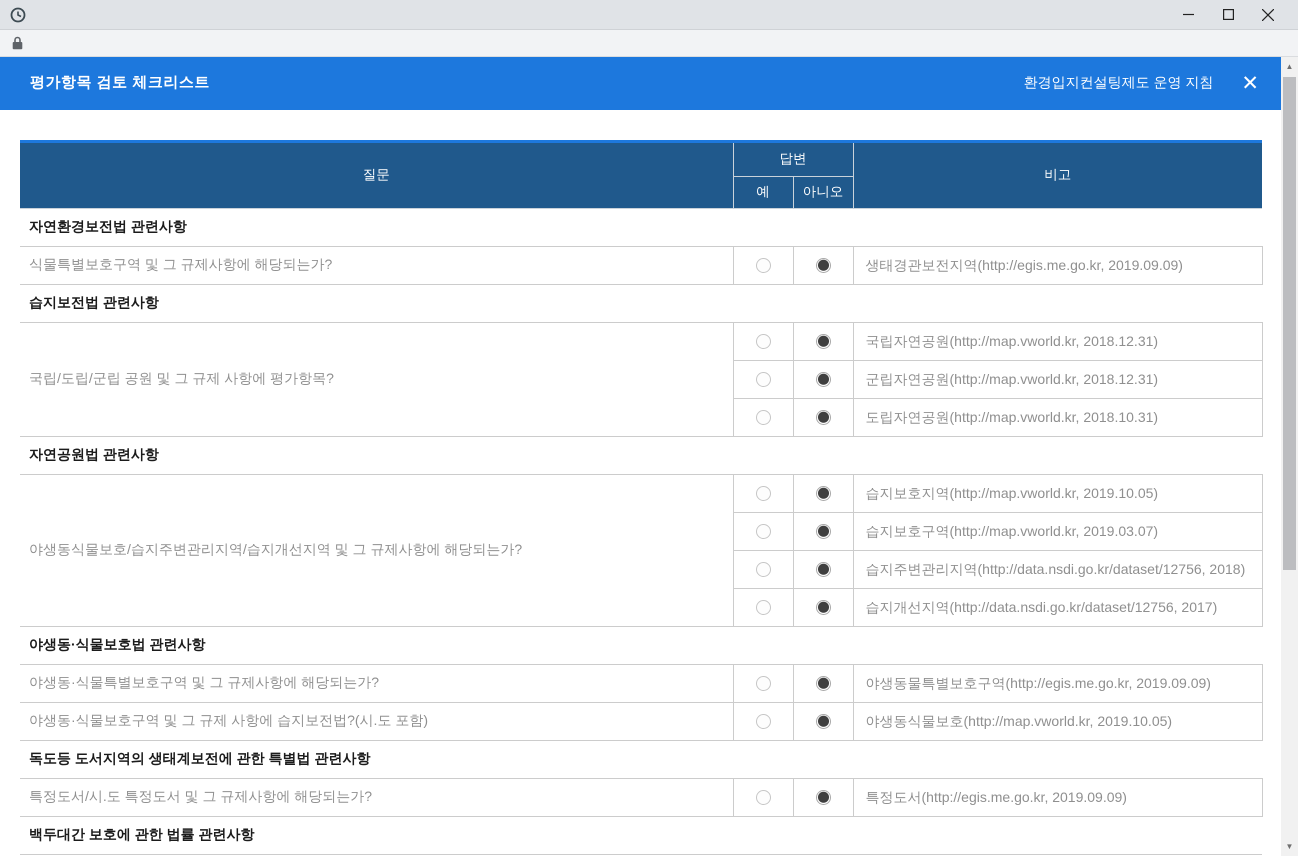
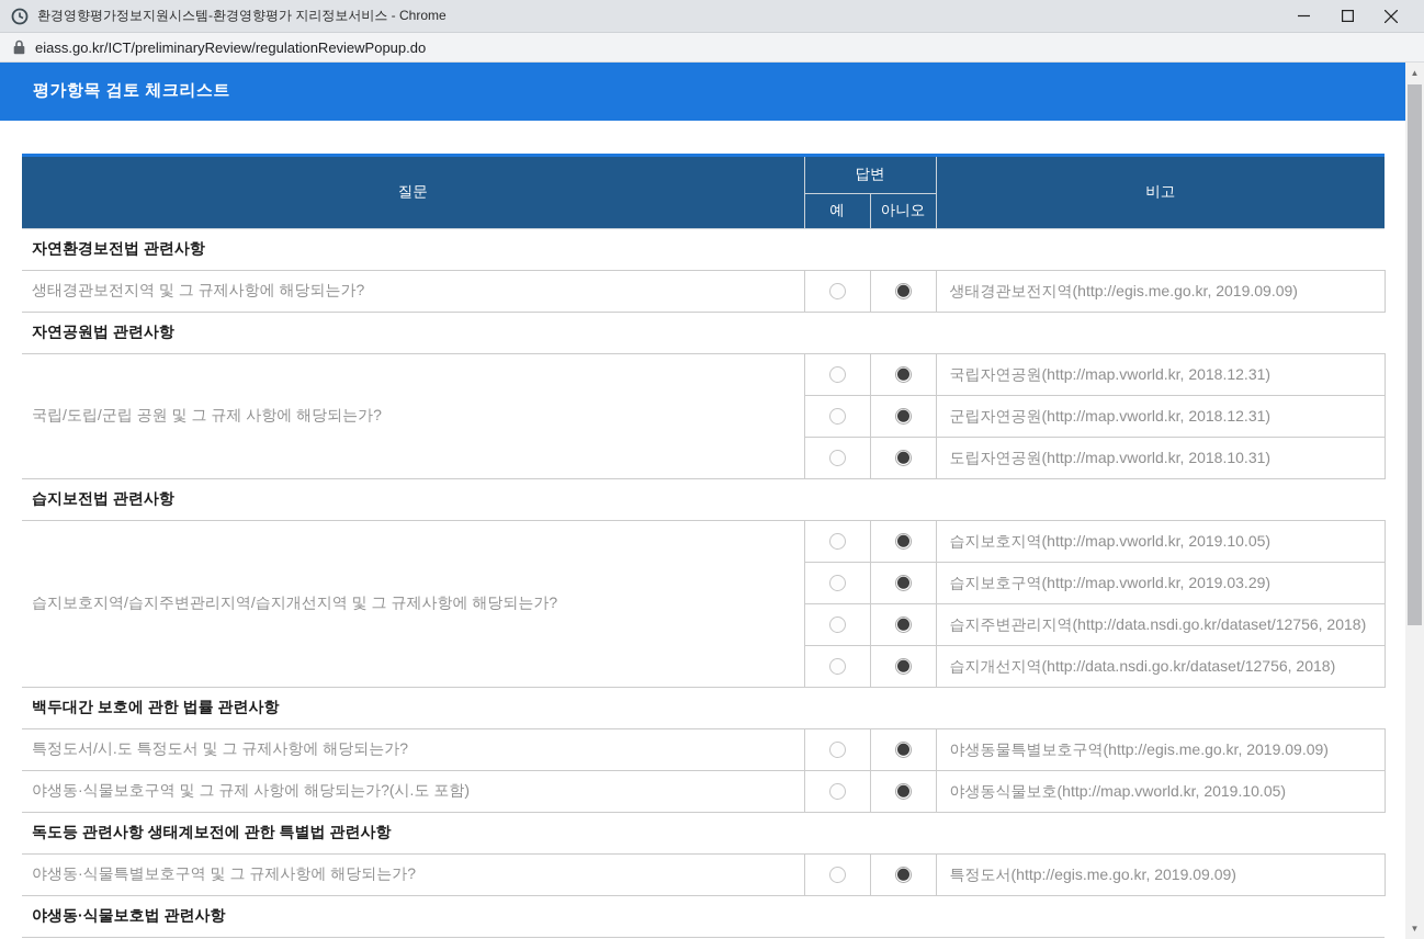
+ 환경영향평가정보지원시스템-환경영향평가 지리정보서비스 - Chrome
+ eiass.go.kr/ICT/preliminaryReview/regulationReviewPopup.do
  평가항목 검토 체크리스트
- 환경입지컨설팅제도 운영 지침
- ✕
  질문	답변	비고
  예	아니오
  자연환경보전법 관련사항
- 식물특별보호구역 및 그 규제사항에 해당되는가?			생태경관보전지역(http://egis.me.go.kr, 2019.09.09)
+ 생태경관보전지역 및 그 규제사항에 해당되는가?			생태경관보전지역(http://egis.me.go.kr, 2019.09.09)
- 습지보전법 관련사항
+ 자연공원법 관련사항
- 국립/도립/군립 공원 및 그 규제 사항에 평가항목?			국립자연공원(http://map.vworld.kr, 2018.12.31)
+ 국립/도립/군립 공원 및 그 규제 사항에 해당되는가?			국립자연공원(http://map.vworld.kr, 2018.12.31)
  		군립자연공원(http://map.vworld.kr, 2018.12.31)
  		도립자연공원(http://map.vworld.kr, 2018.10.31)
- 자연공원법 관련사항
+ 습지보전법 관련사항
- 야생동식물보호/습지주변관리지역/습지개선지역 및 그 규제사항에 해당되는가?			습지보호지역(http://map.vworld.kr, 2019.10.05)
+ 습지보호지역/습지주변관리지역/습지개선지역 및 그 규제사항에 해당되는가?			습지보호지역(http://map.vworld.kr, 2019.10.05)
- 		습지보호구역(http://map.vworld.kr, 2019.03.07)
+ 		습지보호구역(http://map.vworld.kr, 2019.03.29)
  		습지주변관리지역(http://data.nsdi.go.kr/dataset/12756, 2018)
- 		습지개선지역(http://data.nsdi.go.kr/dataset/12756, 2017)
+ 		습지개선지역(http://data.nsdi.go.kr/dataset/12756, 2018)
- 야생동·식물보호법 관련사항
+ 백두대간 보호에 관한 법률 관련사항
- 야생동·식물특별보호구역 및 그 규제사항에 해당되는가?			야생동물특별보호구역(http://egis.me.go.kr, 2019.09.09)
+ 특정도서/시.도 특정도서 및 그 규제사항에 해당되는가?			야생동물특별보호구역(http://egis.me.go.kr, 2019.09.09)
- 야생동·식물보호구역 및 그 규제 사항에 습지보전법?(시.도 포함)			야생동식물보호(http://map.vworld.kr, 2019.10.05)
+ 야생동·식물보호구역 및 그 규제 사항에 해당되는가?(시.도 포함)			야생동식물보호(http://map.vworld.kr, 2019.10.05)
- 독도등 도서지역의 생태계보전에 관한 특별법 관련사항
+ 독도등 관련사항 생태계보전에 관한 특별법 관련사항
- 특정도서/시.도 특정도서 및 그 규제사항에 해당되는가?			특정도서(http://egis.me.go.kr, 2019.09.09)
+ 야생동·식물특별보호구역 및 그 규제사항에 해당되는가?			특정도서(http://egis.me.go.kr, 2019.09.09)
- 백두대간 보호에 관한 법률 관련사항
+ 야생동·식물보호법 관련사항
  ▲
  ▼
